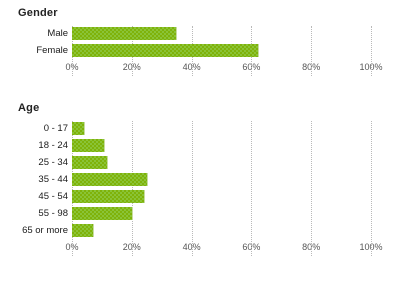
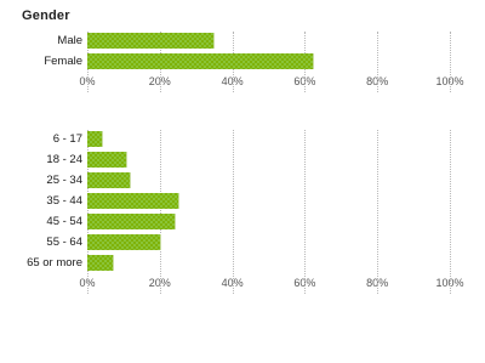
  Gender
  Male
  Female
  0%
  20%
  40%
  60%
  80%
  100%
- Age
- 0 - 17
+ 6 - 17
  18 - 24
  25 - 34
  35 - 44
  45 - 54
- 55 - 98
+ 55 - 64
  65 or more
  0%
  20%
  40%
  60%
  80%
  100%
